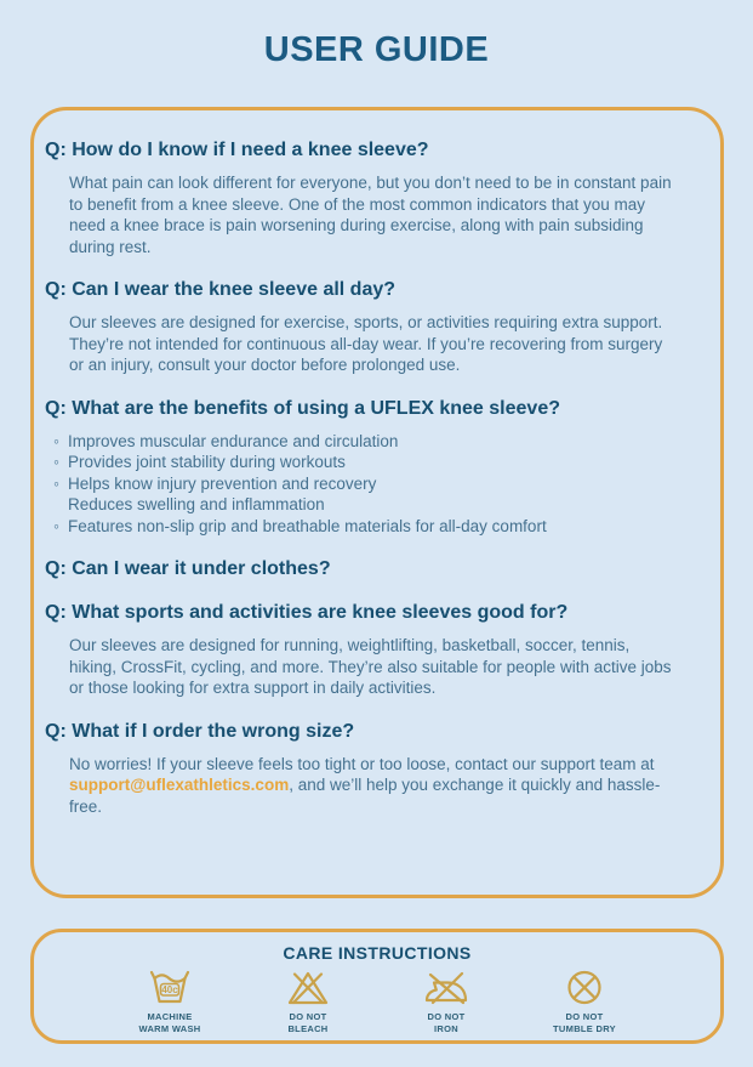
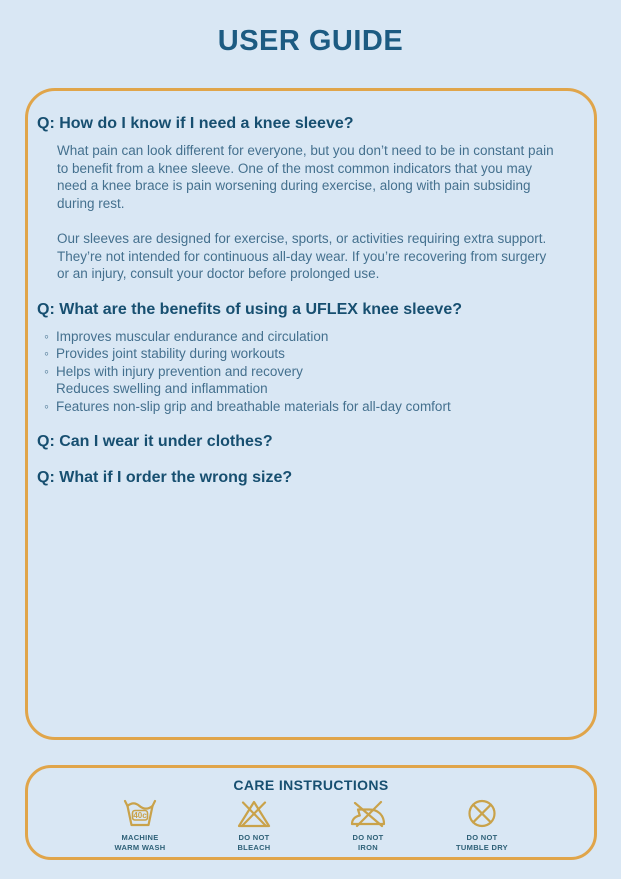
  USER GUIDE
  Q: How do I know if I need a knee sleeve?
  What pain can look different for everyone, but you don’t need to be in constant pain to benefit from a knee sleeve. One of the most common indicators that you may need a knee brace is pain worsening during exercise, along with pain subsiding during rest.
- Q: Can I wear the knee sleeve all day?
  Our sleeves are designed for exercise, sports, or activities requiring extra support. They’re not intended for continuous all-day wear. If you’re recovering from surgery or an injury, consult your doctor before prolonged use.
  Q: What are the benefits of using a UFLEX knee sleeve?
  Improves muscular endurance and circulation
  Provides joint stability during workouts
- Helps know injury prevention and recovery
+ Helps with injury prevention and recovery
  Reduces swelling and inflammation
  Features non-slip grip and breathable materials for all-day comfort
  Q: Can I wear it under clothes?
- Q: What sports and activities are knee sleeves good for?
- Our sleeves are designed for running, weightlifting, basketball, soccer, tennis, hiking, CrossFit, cycling, and more. They’re also suitable for people with active jobs or those looking for extra support in daily activities.
  Q: What if I order the wrong size?
- No worries! If your sleeve feels too tight or too loose, contact our support team at support@uflexathletics.com, and we’ll help you exchange it quickly and hassle-free.
  CARE INSTRUCTIONS
  40c
  MACHINE
  WARM WASH
  DO NOT
  BLEACH
  DO NOT
  IRON
  DO NOT
  TUMBLE DRY
